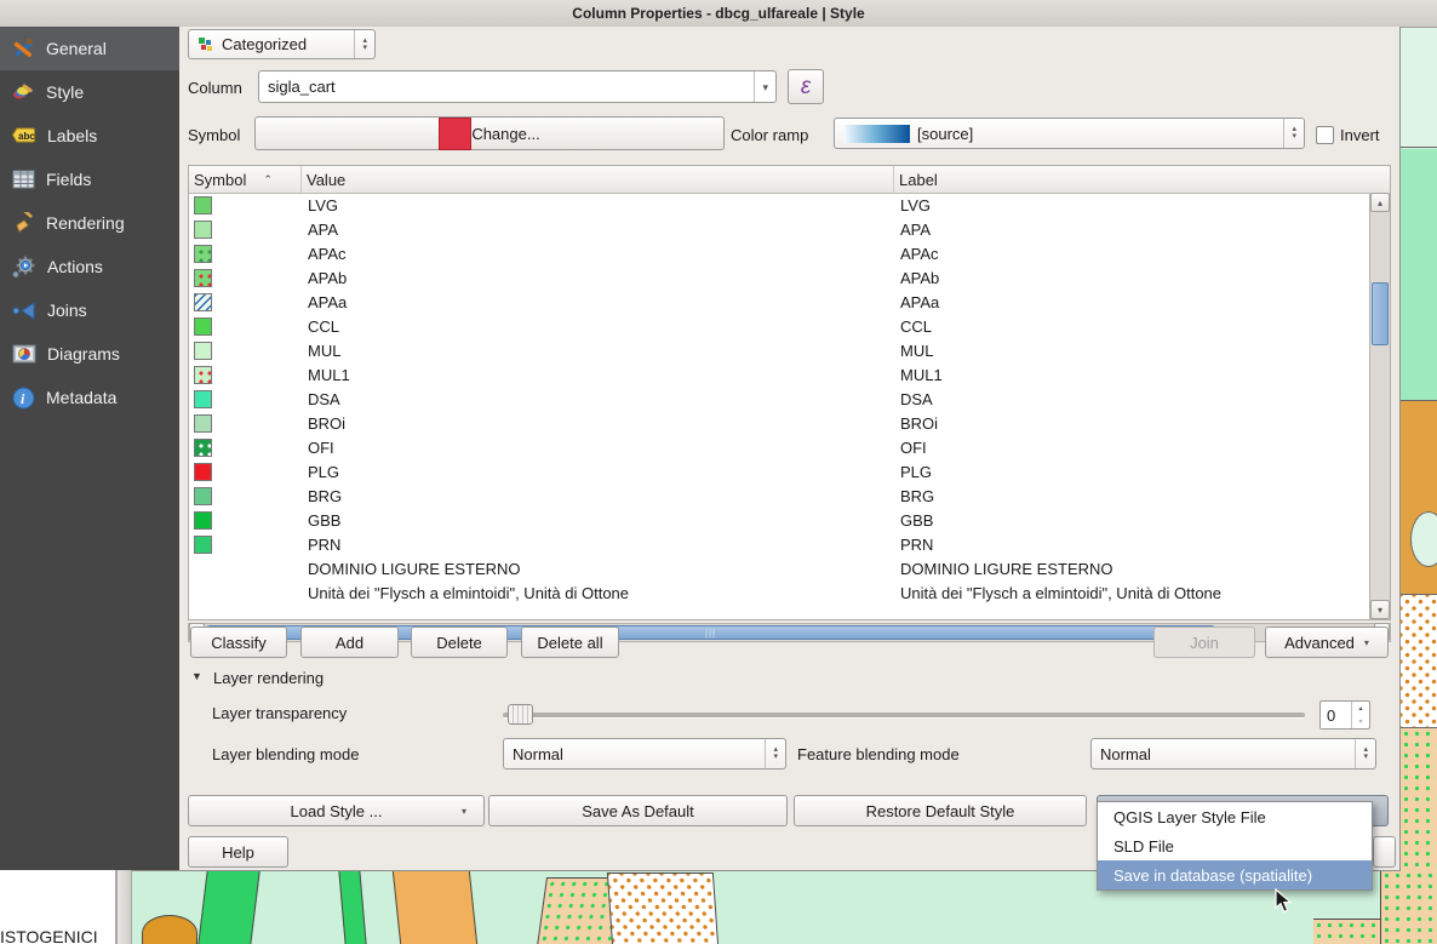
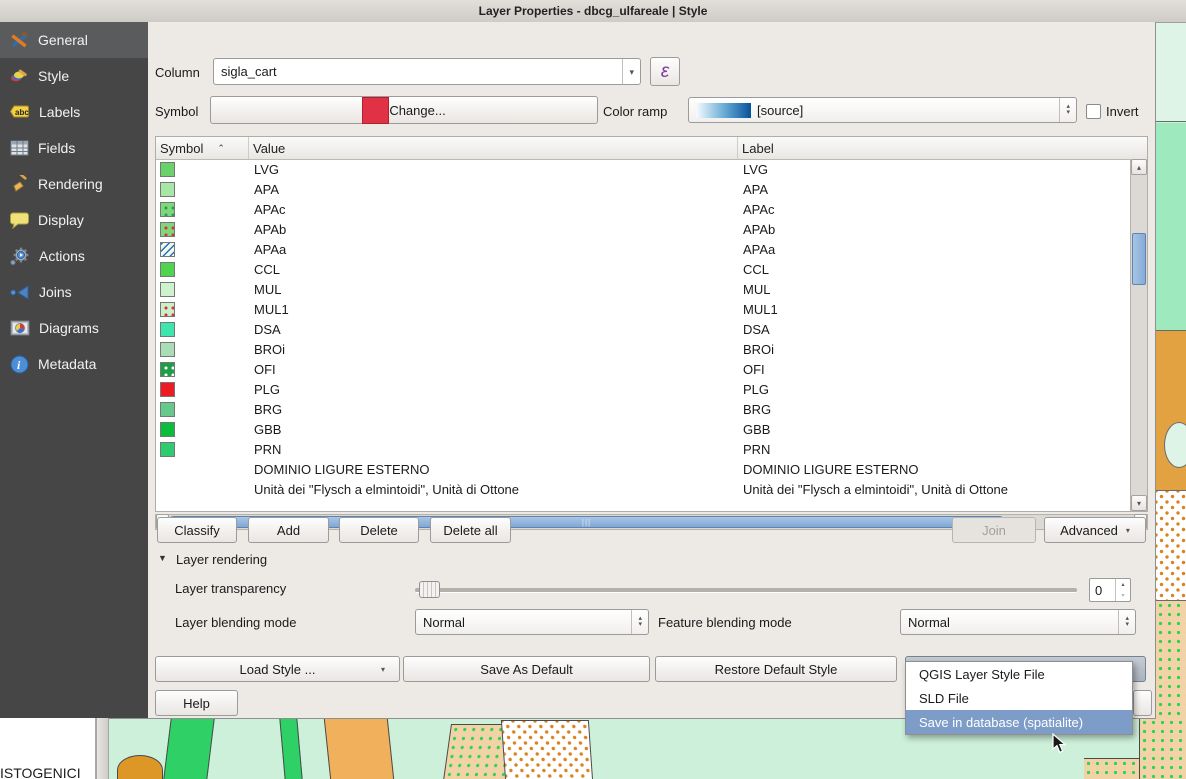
  ISTOGENICI
- Column Properties - dbcg_ulfareale | Style
+ Layer Properties - dbcg_ulfareale | Style
  General
  Style
  abc
  Labels
  Fields
  Rendering
+ Display
  Actions
  Joins
  Diagrams
  i
  Metadata
- Categorized
  Column
  sigla_cart
  ▾
  ε
  Symbol
  Change...
  Color ramp
  [source]
  Invert
  Symbol
  ⌃
  Value
  Label
  LVG
  LVG
  APA
  APA
  APAc
  APAc
  APAb
  APAb
  APAa
  APAa
  CCL
  CCL
  MUL
  MUL
  MUL1
  MUL1
  DSA
  DSA
  BROi
  BROi
  OFI
  OFI
  PLG
  PLG
  BRG
  BRG
  GBB
  GBB
  PRN
  PRN
  DOMINIO LIGURE ESTERNO
  DOMINIO LIGURE ESTERNO
  Unità dei "Flysch a elmintoidi", Unità di Ottone
  Unità dei "Flysch a elmintoidi", Unità di Ottone
  ▴
  ▾
  |||
  Classify
  Add
  Delete
  Delete all
  Join
  Advanced
  ▾
  ▼
  Layer rendering
  Layer transparency
  0
  Layer blending mode
  Normal
  Feature blending mode
  Normal
  Load Style ...
  ▾
  Save As Default
  Restore Default Style
  Help
  QGIS Layer Style File
  SLD File
  Save in database (spatialite)
